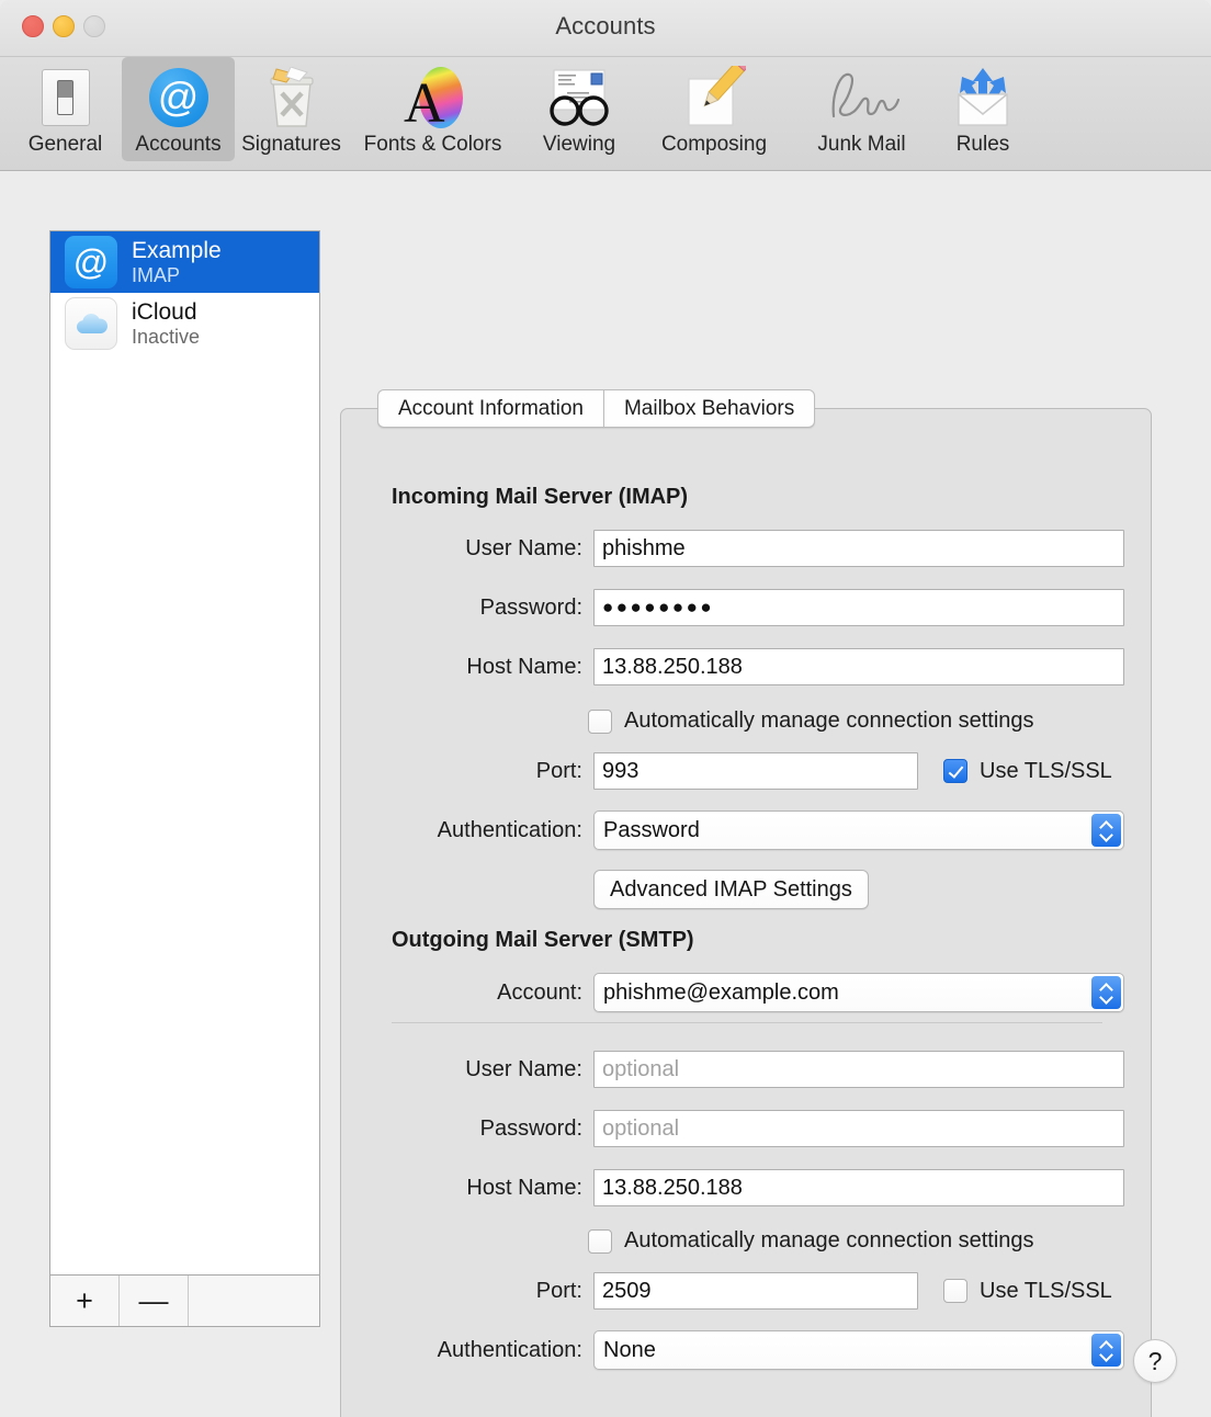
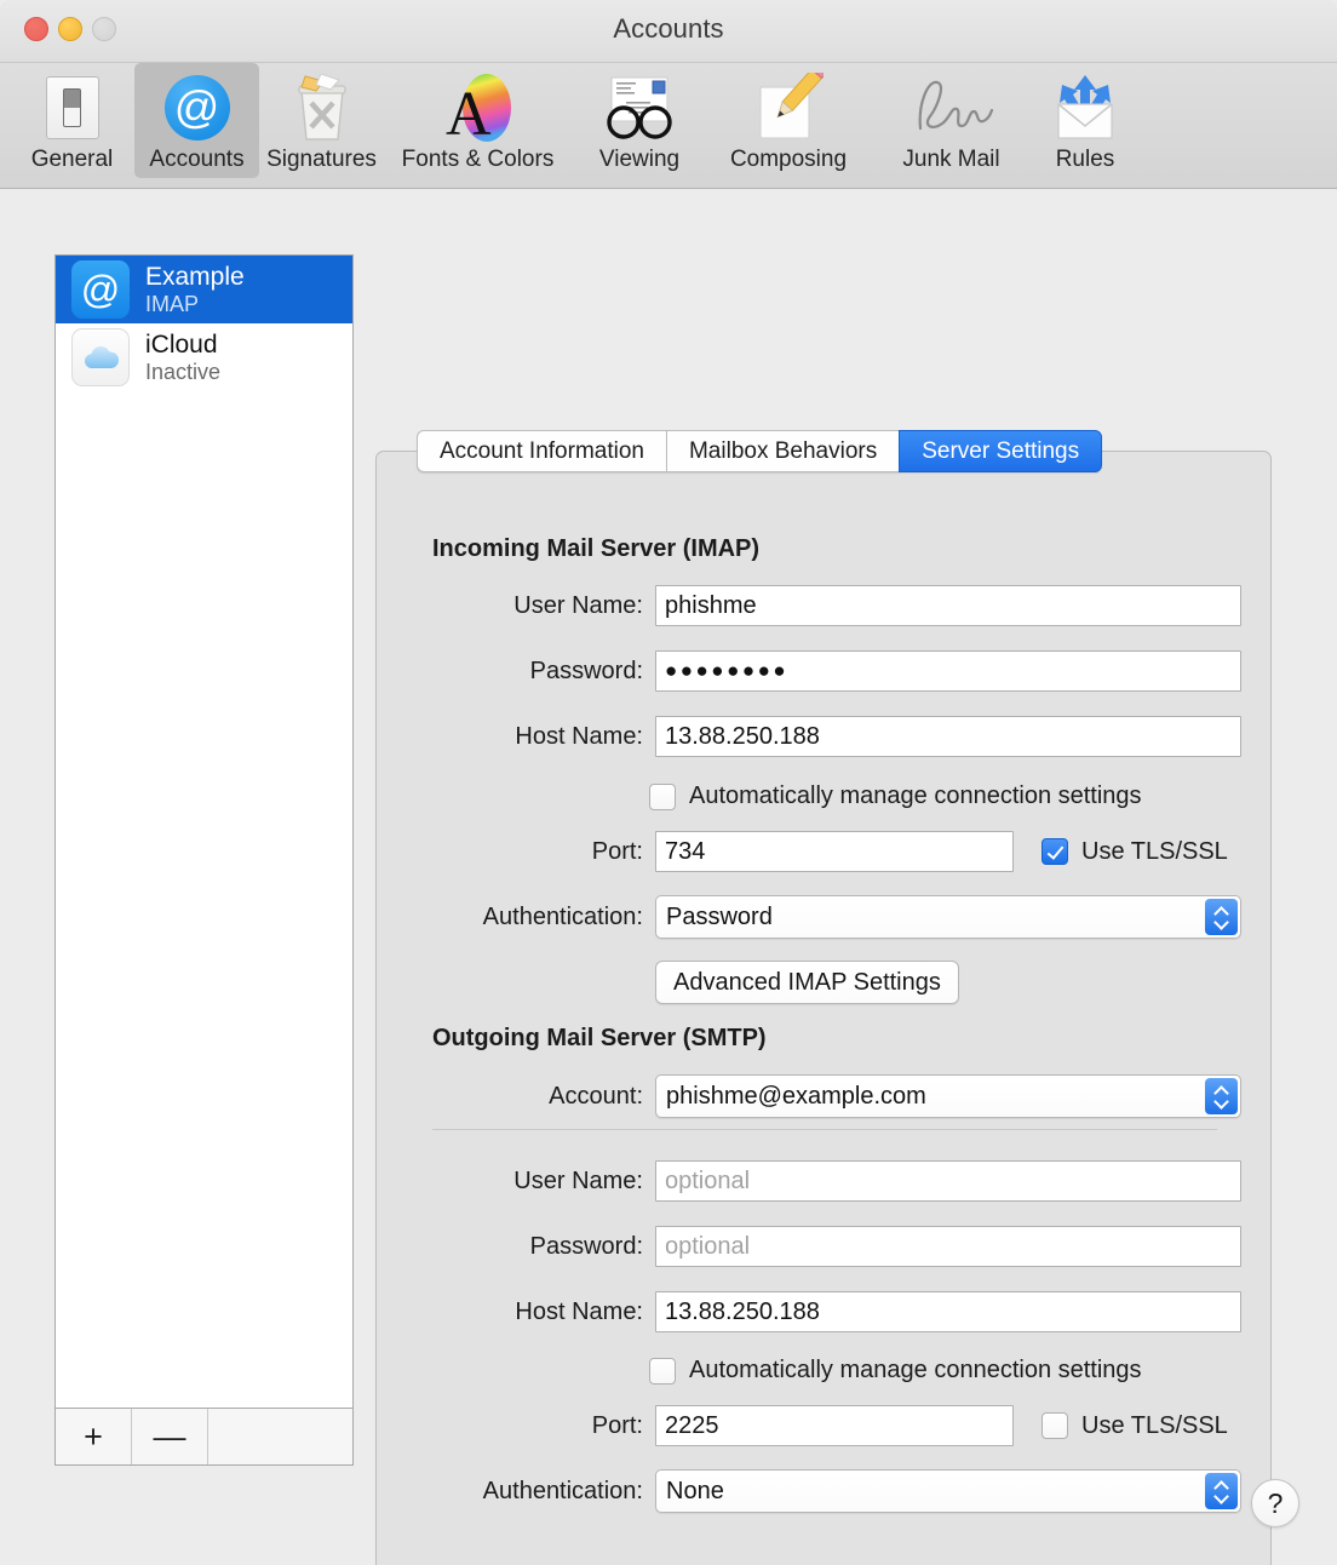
  Accounts
  General
  @
  Accounts
  Signatures
  A
  Fonts & Colors
  Viewing
  Composing
  Junk Mail
  Rules
  @
  Example
  IMAP
  iCloud
  Inactive
  +
  —
  Account Information
  Mailbox Behaviors
+ Server Settings
  Incoming Mail Server (IMAP)
  User Name:
  phishme
  Password:
  ●●●●●●●●
  Host Name:
  13.88.250.188
  Automatically manage connection settings
  Port:
- 993
+ 734
  Use TLS/SSL
  Authentication:
  Password
  Advanced IMAP Settings
  Outgoing Mail Server (SMTP)
  Account:
  phishme@example.com
  User Name:
  optional
  Password:
  optional
  Host Name:
  13.88.250.188
  Automatically manage connection settings
  Port:
- 2509
+ 2225
  Use TLS/SSL
  Authentication:
  None
  ?
